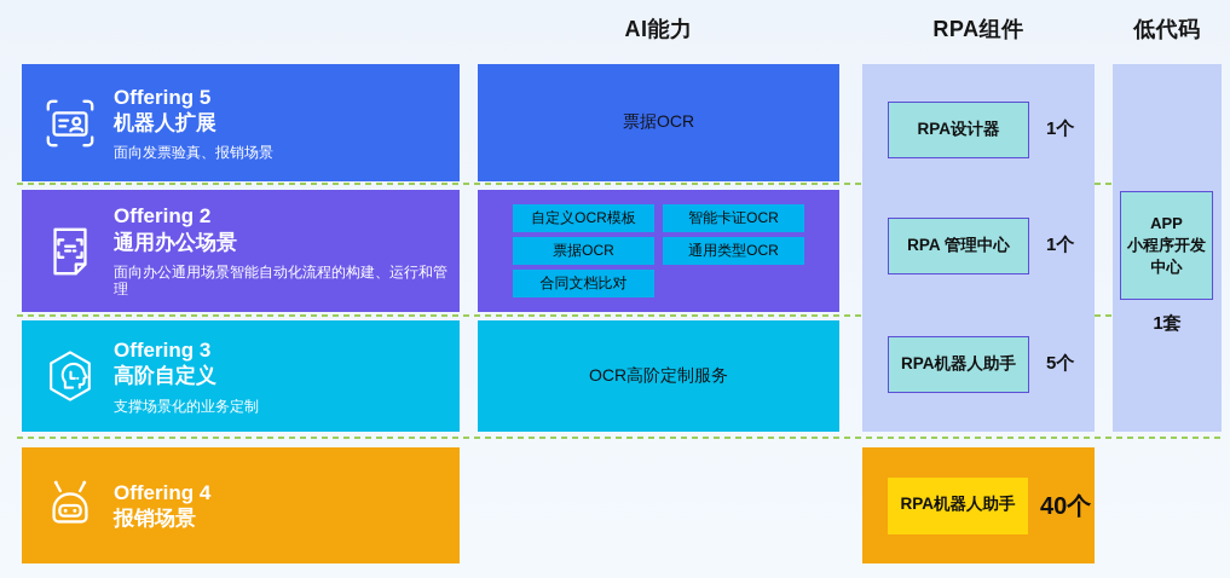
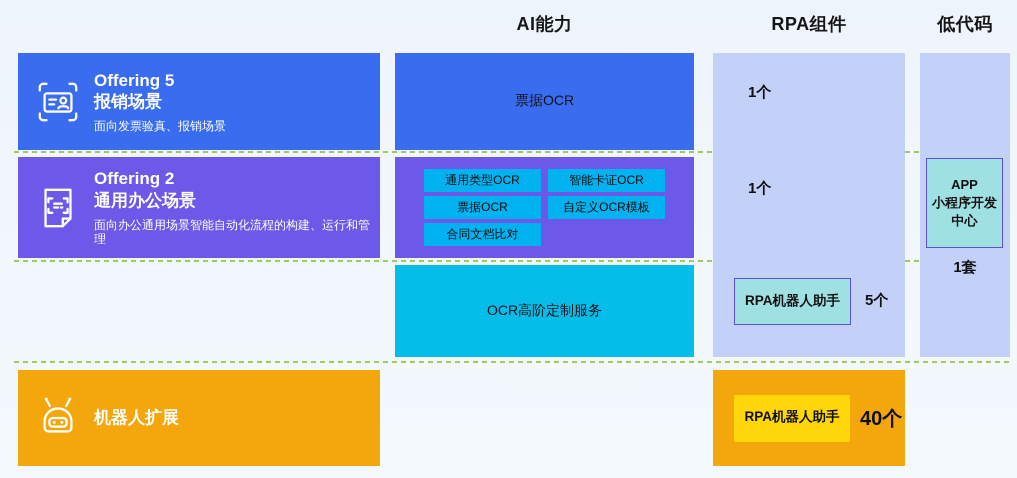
  AI能力
  RPA组件
  低代码
  Offering 5
- 机器人扩展
+ 报销场景
  面向发票验真、报销场景
  Offering 2
  通用办公场景
  面向办公通用场景智能自动化流程的构建、运行和管理
- Offering 3
- 高阶自定义
- 支撑场景化的业务定制
- Offering 4
- 报销场景
+ 机器人扩展
  票据OCR
- 自定义OCR模板
+ 通用类型OCR
  智能卡证OCR
  票据OCR
- 通用类型OCR
+ 自定义OCR模板
  合同文档比对
  OCR高阶定制服务
- RPA设计器
  1个
- RPA 管理中心
  1个
  RPA机器人助手
  5个
  APP
  小程序开发
  中心
  1套
  RPA机器人助手
  40个
